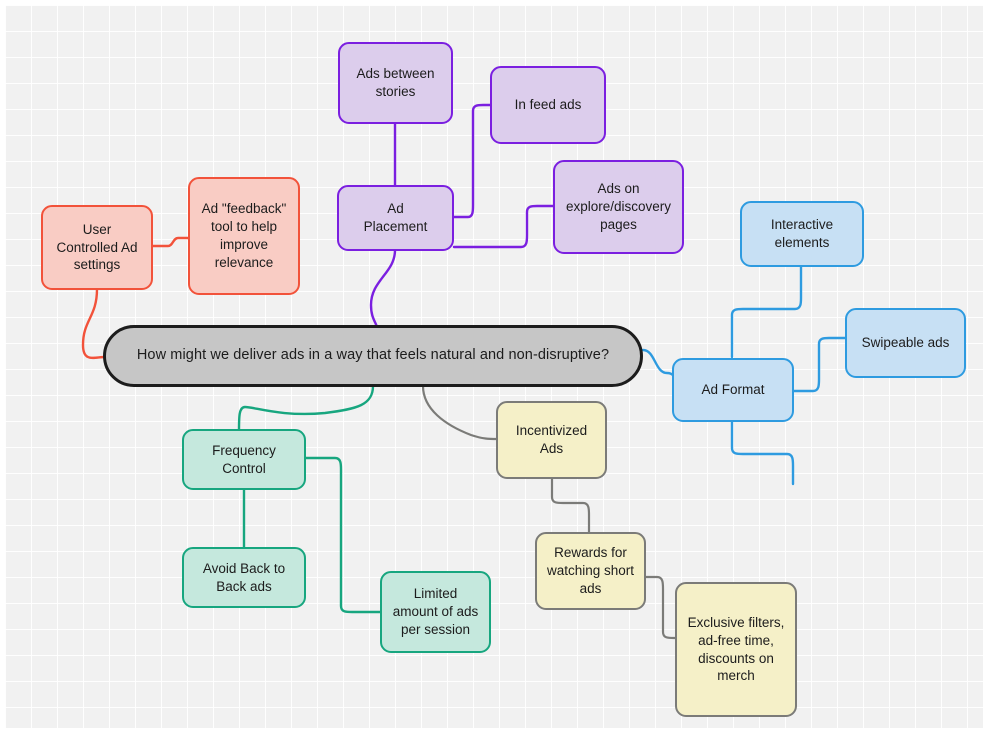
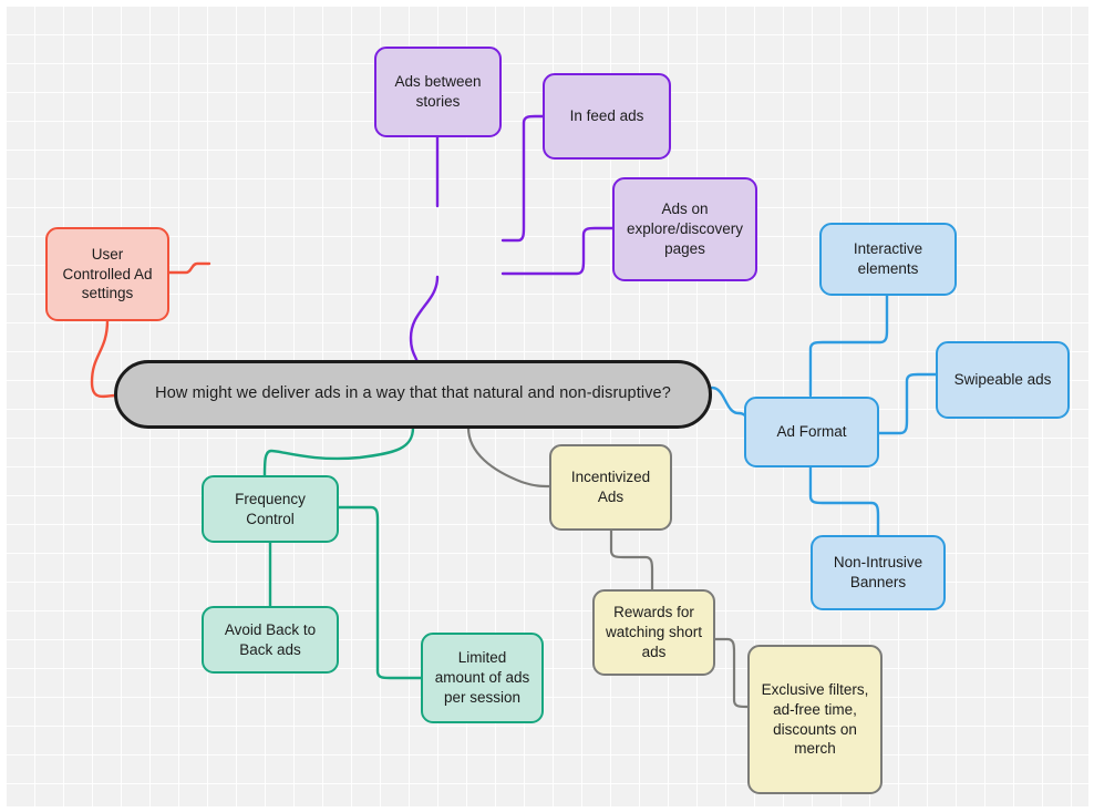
- How might we deliver ads in a way that feels natural and non-disruptive?
+ How might we deliver ads in a way that that natural and non-disruptive?
  User
  Controlled Ad
  settings
- Ad "feedback"
- tool to help
- improve
- relevance
  Ads between
  stories
  In feed ads
- Ad
- Placement
  Ads on
  explore/discovery
  pages
  Interactive
  elements
  Swipeable ads
  Ad Format
+ Non-Intrusive
+ Banners
  Frequency
  Control
  Avoid Back to
  Back ads
  Limited
  amount of ads
  per session
  Incentivized
  Ads
  Rewards for
  watching short
  ads
  Exclusive filters,
  ad-free time,
  discounts on
  merch
